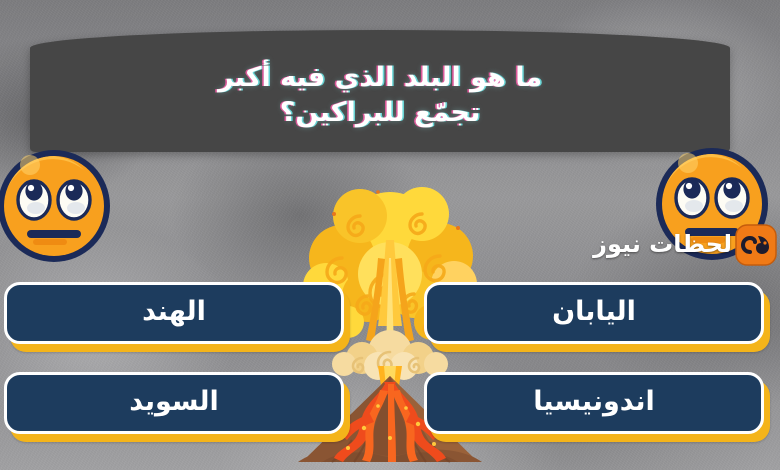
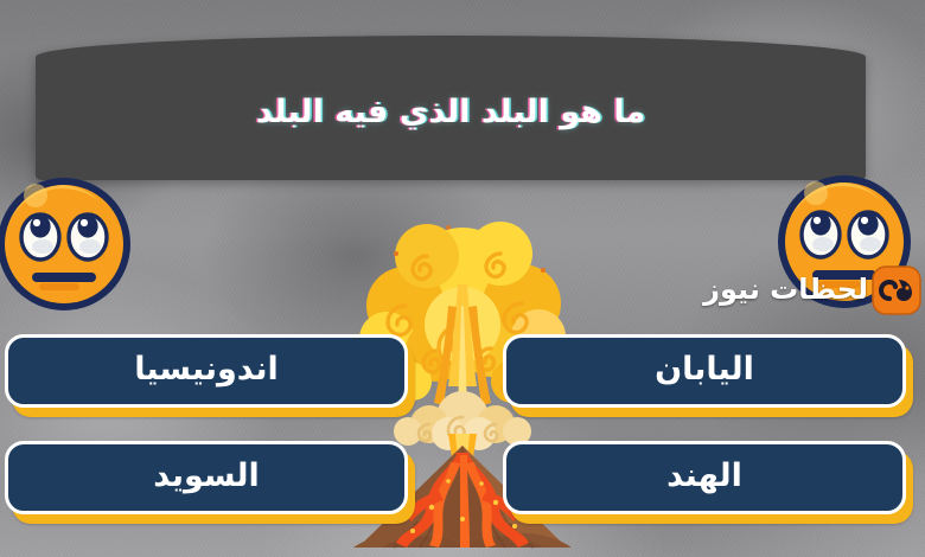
- ما هو البلد الذي فيه أكبر
+ ما هو البلد الذي فيه البلد
- تجمّع للبراكين؟
- الهند
+ اندونيسيا
  اليابان
  السويد
- اندونيسيا
+ الهند
  لحظات نيوز
